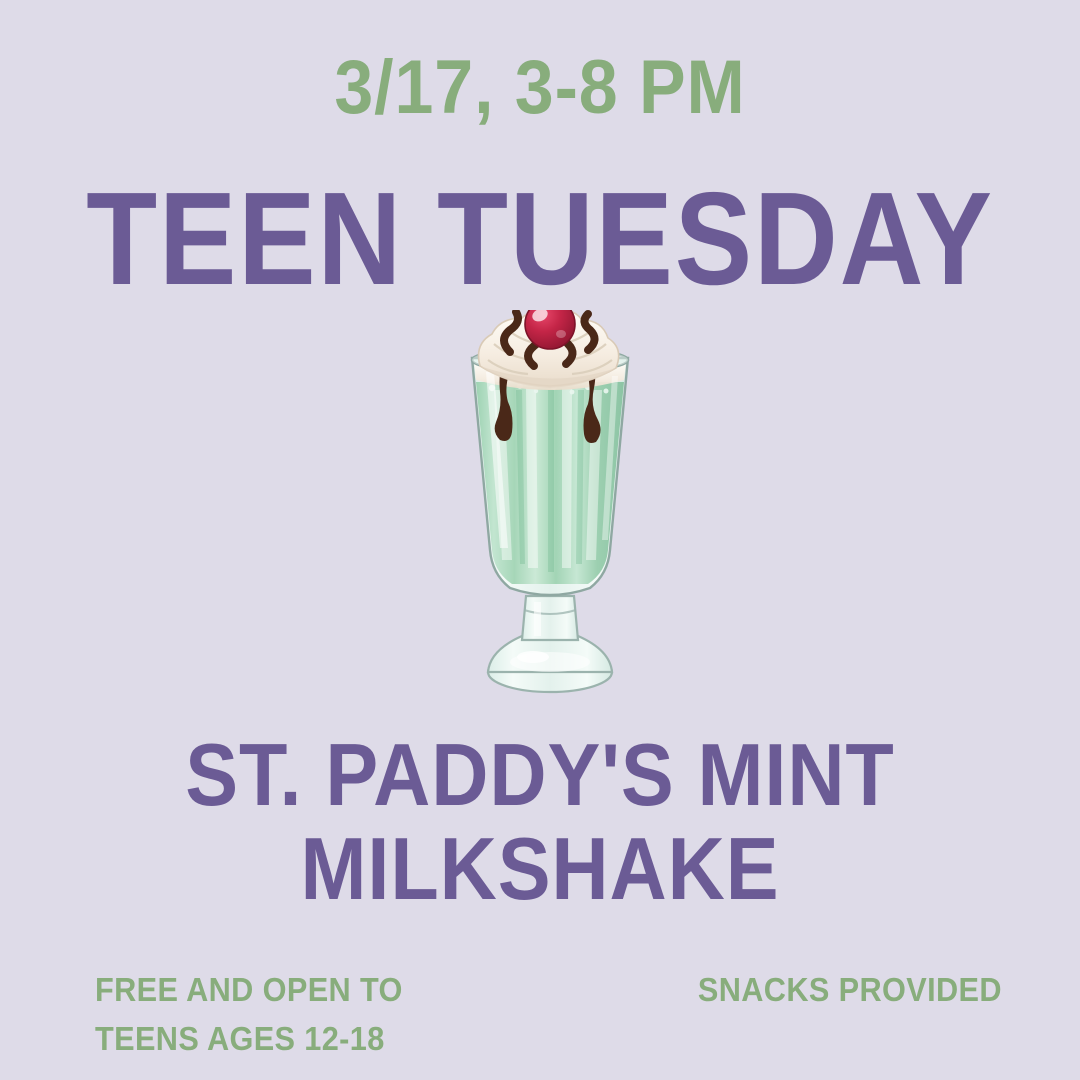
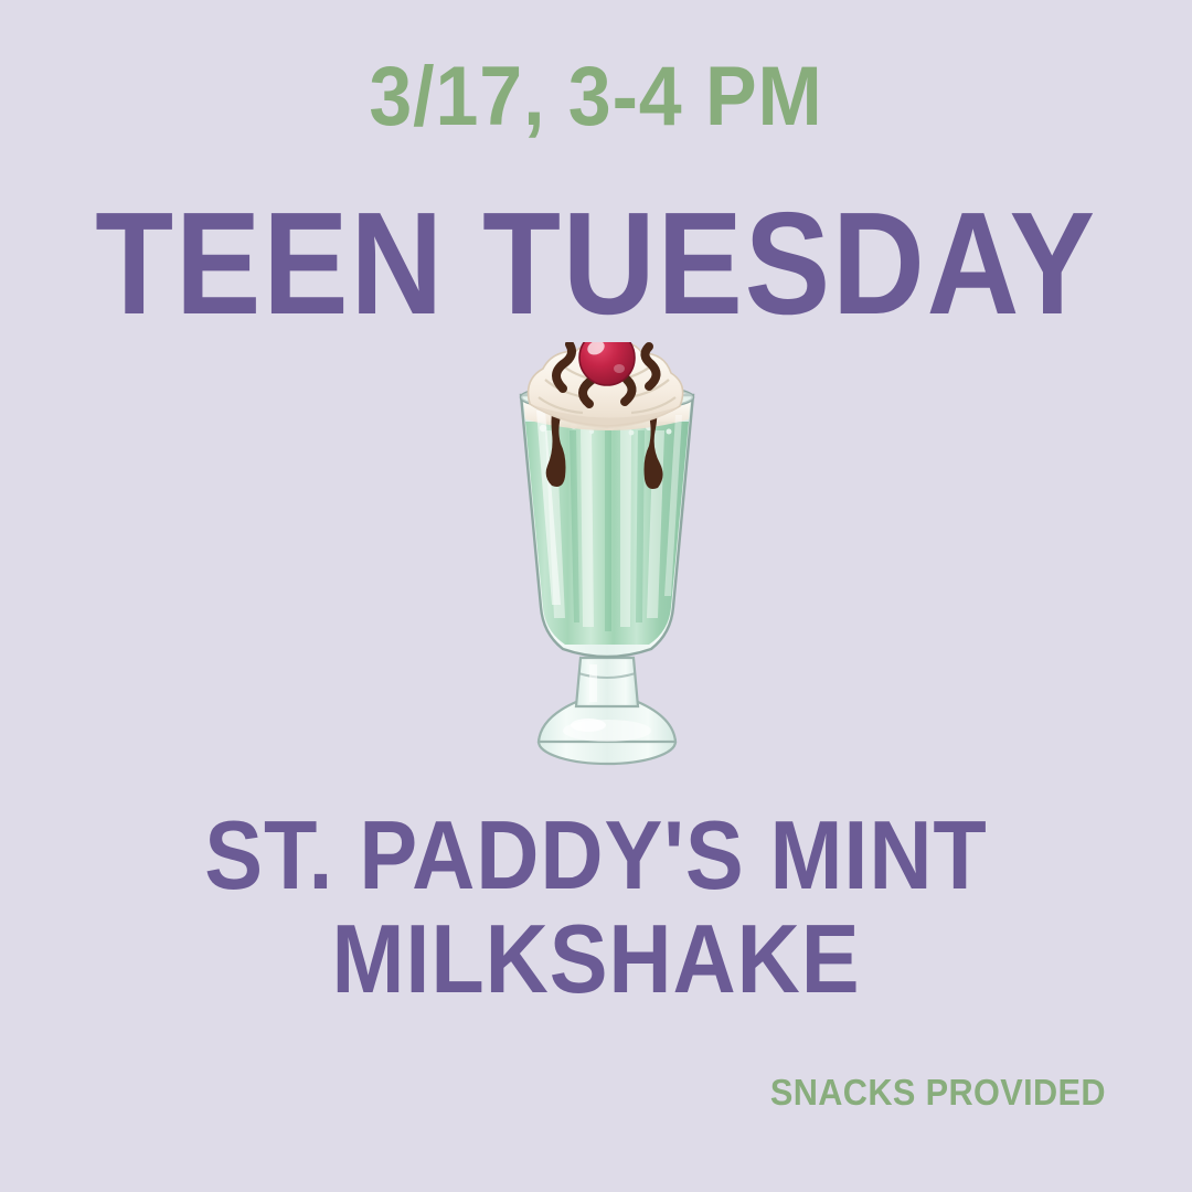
- 3/17, 3-8 PM
+ 3/17, 3-4 PM
  TEEN TUESDAY
  ST. PADDY'S MINT
  MILKSHAKE
- FREE AND OPEN TO
- TEENS AGES 12-18
  SNACKS PROVIDED
